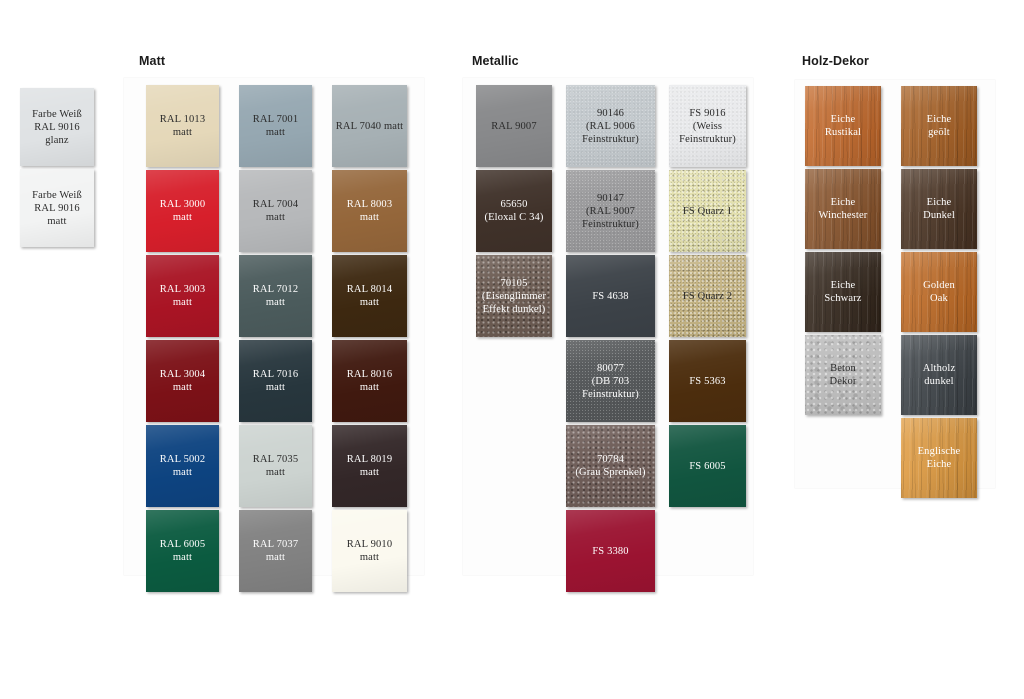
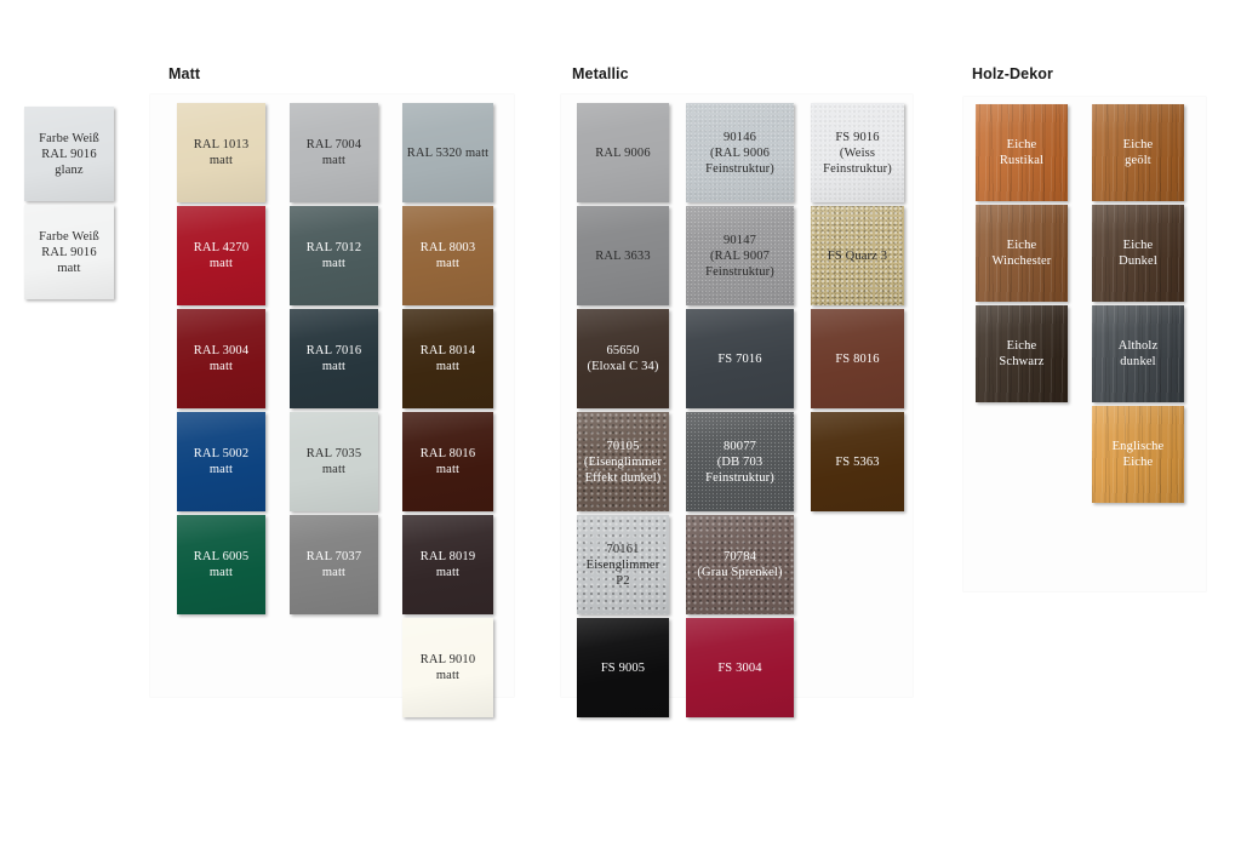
  Matt
  Metallic
  Holz-Dekor
  Farbe Weiß
  RAL 9016
  glanz
  Farbe Weiß
  RAL 9016
  matt
  RAL 1013 matt
- RAL 3000 matt
- RAL 3003 matt
+ RAL 4270 matt
  RAL 3004
  matt
  RAL 5002
  matt
  RAL 6005
  matt
- RAL 7001 matt
  RAL 7004
  matt
  RAL 7012
  matt
  RAL 7016
  matt
  RAL 7035
  matt
  RAL 7037
  matt
- RAL 7040 matt
+ RAL 5320 matt
  RAL 8003
  matt
  RAL 8014
  matt
  RAL 8016
  matt
  RAL 8019
  matt
  RAL 9010
  matt
+ RAL 9006
- RAL 9007
+ RAL 3633
  65650
  (Eloxal C 34)
  70105
  (Eisenglimmer
  Effekt dunkel)
+ 70161
+ Eisenglimmer
+ P2
+ FS 9005
  90146
  (RAL 9006
  Feinstruktur)
  90147
  (RAL 9007
  Feinstruktur)
- FS 4638
+ FS 7016
  80077
  (DB 703
  Feinstruktur)
  70784
  (Grau Sprenkel)
- FS 3380
+ FS 3004
  FS 9016
  (Weiss
  Feinstruktur)
- FS Quarz 1
- FS Quarz 2
+ FS Quarz 3
+ FS 8016
  FS 5363
- FS 6005
  Eiche
  Rustikal
  Eiche
  Winchester
  Eiche
  Schwarz
- Beton
- Dekor
  Eiche
  geölt
  Eiche
  Dunkel
- Golden
- Oak
  Altholz
  dunkel
  Englische
  Eiche
